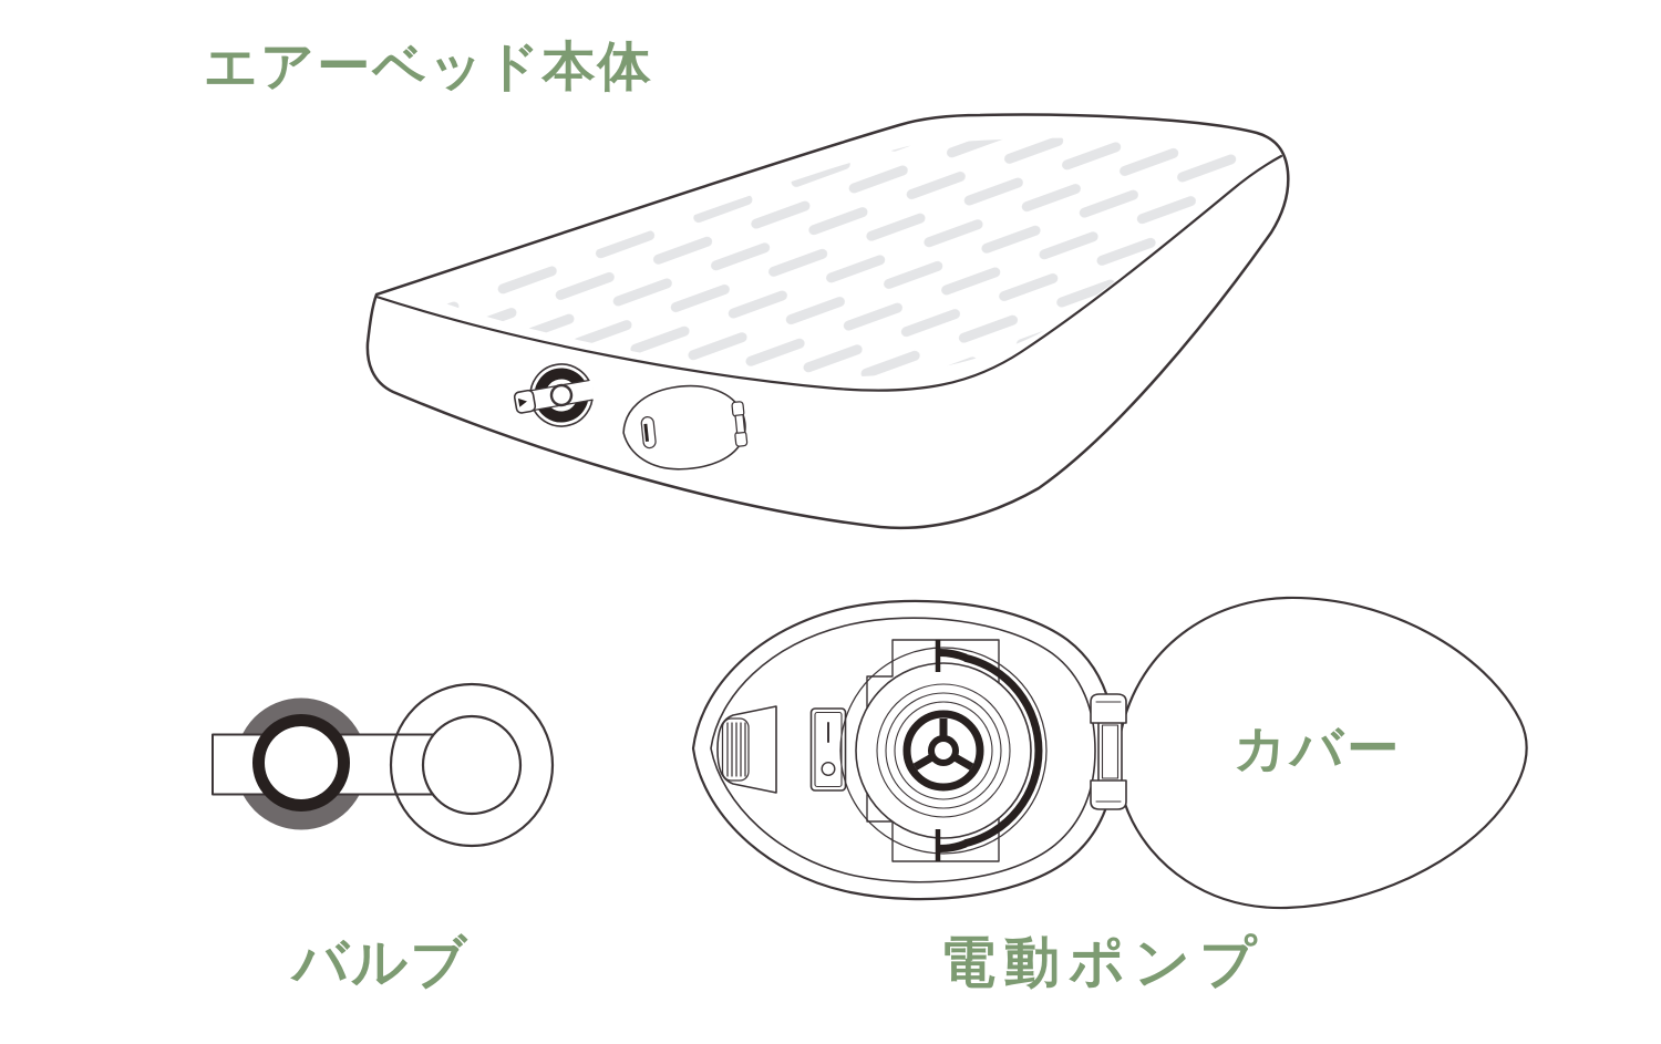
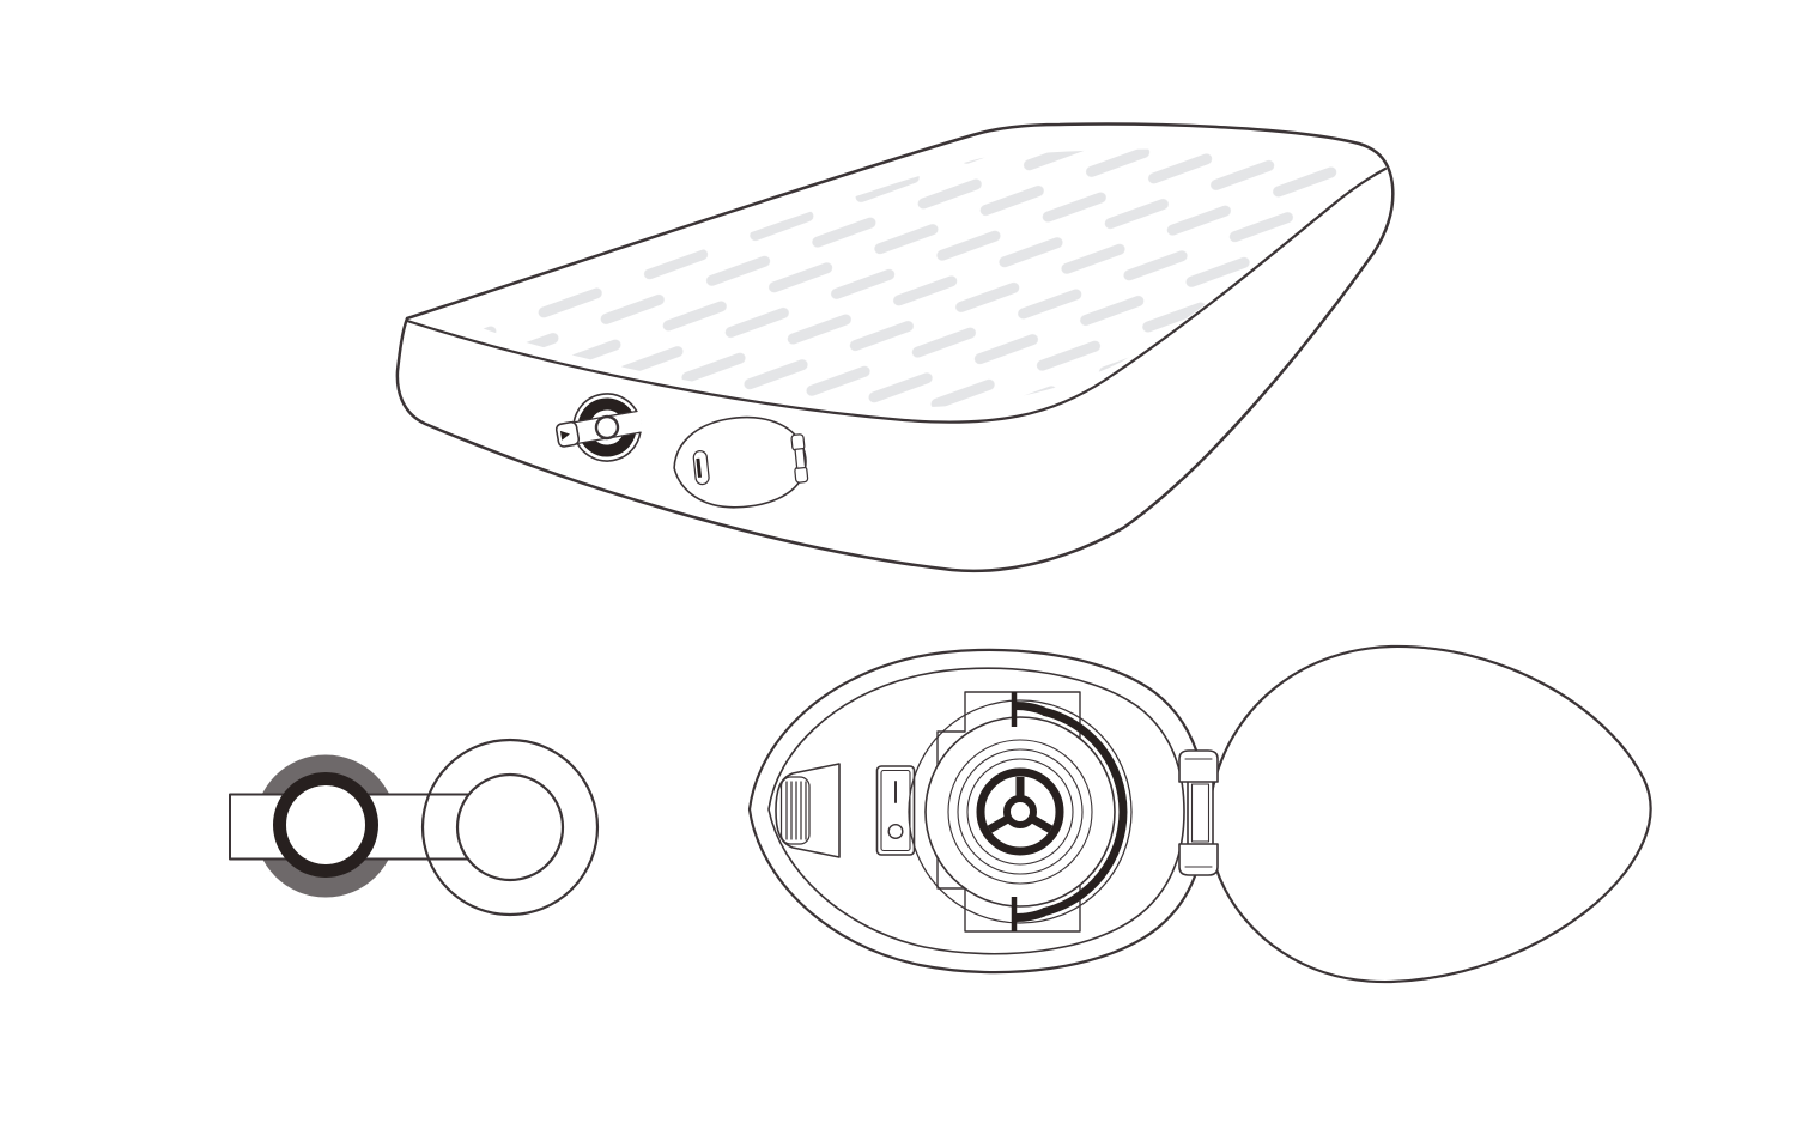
- エアーベッド本体
- バルブ
- 電動ポンプ
- カバー
